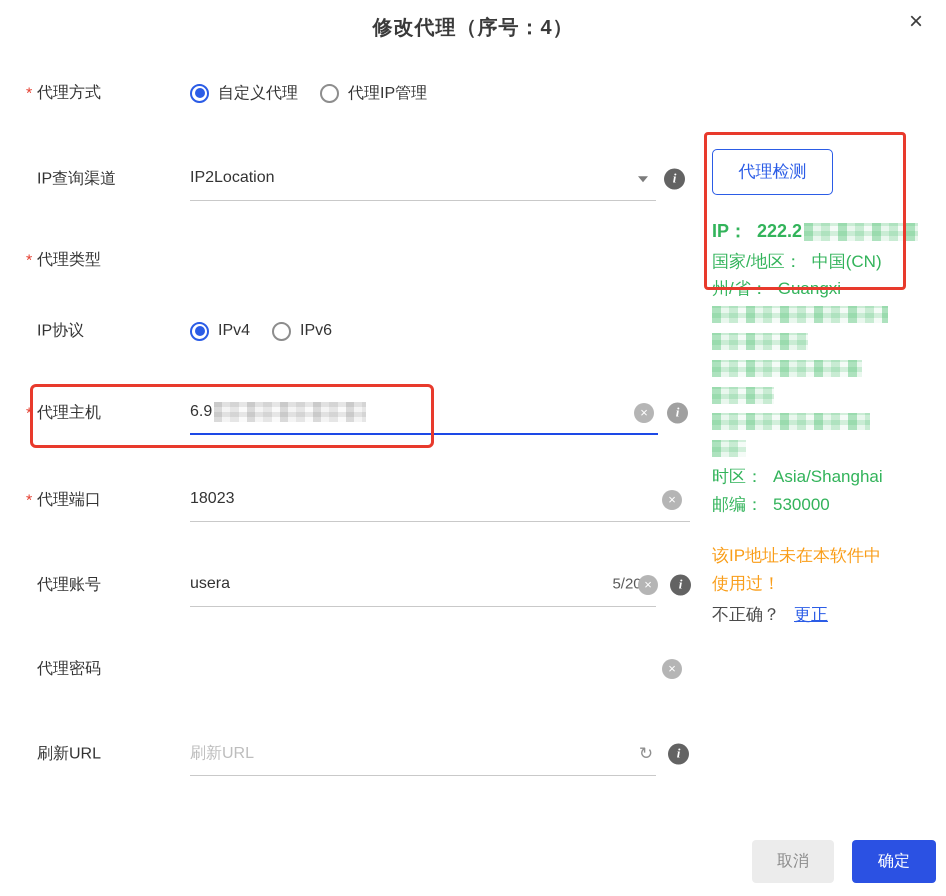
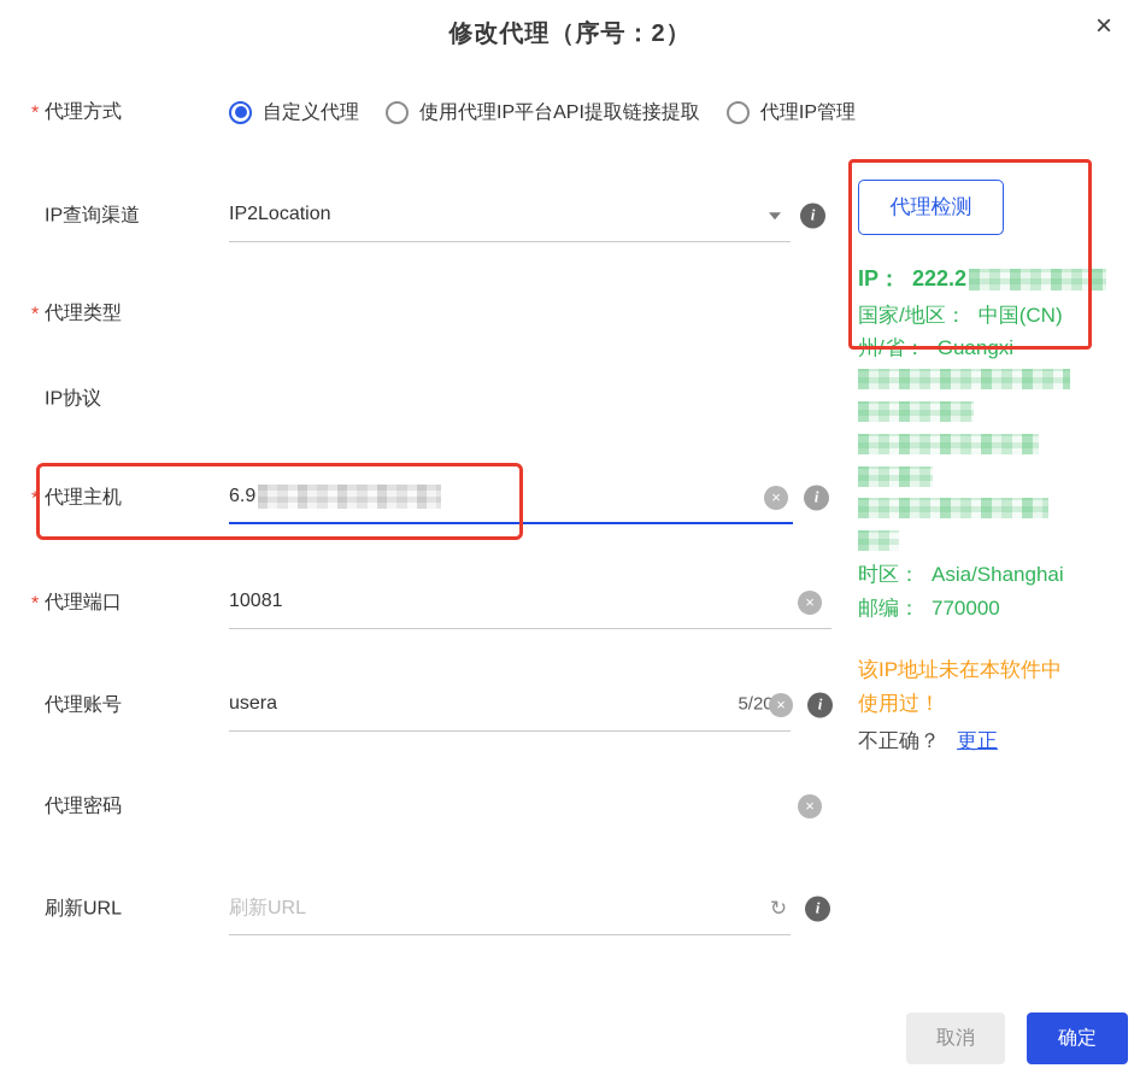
- 修改代理（序号：4）
+ 修改代理（序号：2）
  ×
  *
  代理方式
  自定义代理
+ 使用代理IP平台API提取链接提取
  代理IP管理
  IP查询渠道
  IP2Location
  i
  *
  代理类型
  IP协议
- IPv4
- IPv6
  *
  代理主机
  6.9
  ×
  i
  *
  代理端口
- 18023
+ 10081
  ×
  代理账号
  usera
  ×
  i
  代理密码
  ×
  刷新URL
  刷新URL
  ↻
  i
  代理检测
  IP： 222.2
  国家/地区： 中国(CN)
  州/省： Guangxi
  时区： Asia/Shanghai
- 邮编： 530000
+ 邮编： 770000
  该IP地址未在本软件中
  使用过！
  不正确？ 更正
  取消
  确定
